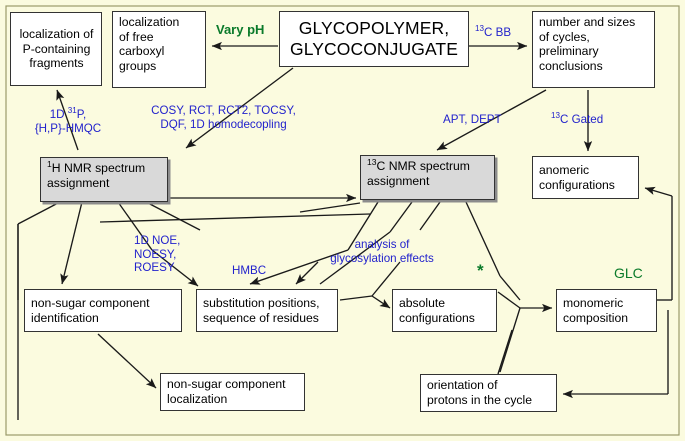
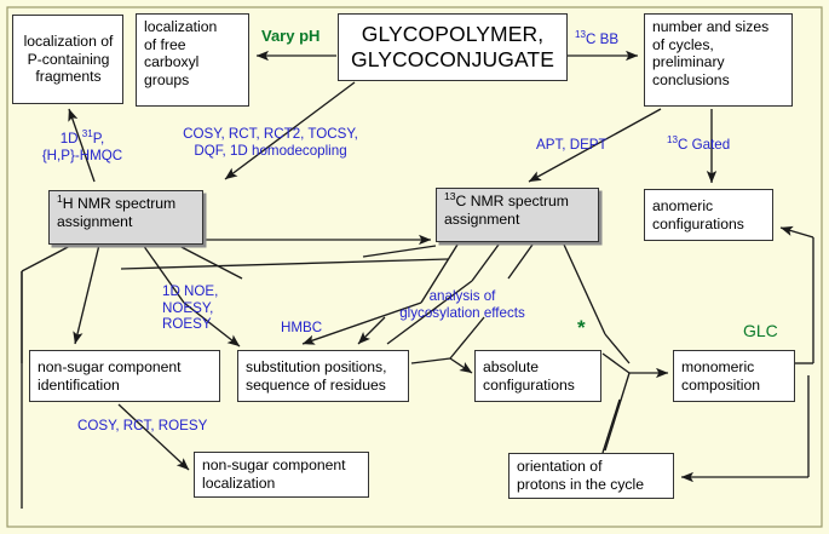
  localization of
  P-containing
  fragments
  localization
  of free
  carboxyl
  groups
  GLYCOPOLYMER,
  GLYCOCONJUGATE
  number and sizes
  of cycles,
  preliminary
  conclusions
  1H NMR spectrum
  assignment
  13C NMR spectrum
  assignment
  anomeric
  configurations
  non-sugar component
  identification
  substitution positions,
  sequence of residues
  absolute
  configurations
  monomeric
  composition
  non-sugar component
  localization
  orientation of
  protons in the cycle
  Vary pH
  13C BB
  1D 31P,
  {H,P}-HMQC
  COSY, RCT, RCT2, TOCSY,
  DQF, 1D homodecopling
  APT, DEPT
  13C Gated
  1D NOE,
  NOESY,
  ROESY
  HMBC
  analysis of
  glycosylation effects
  *
  GLC
+ COSY, RCT, ROESY
